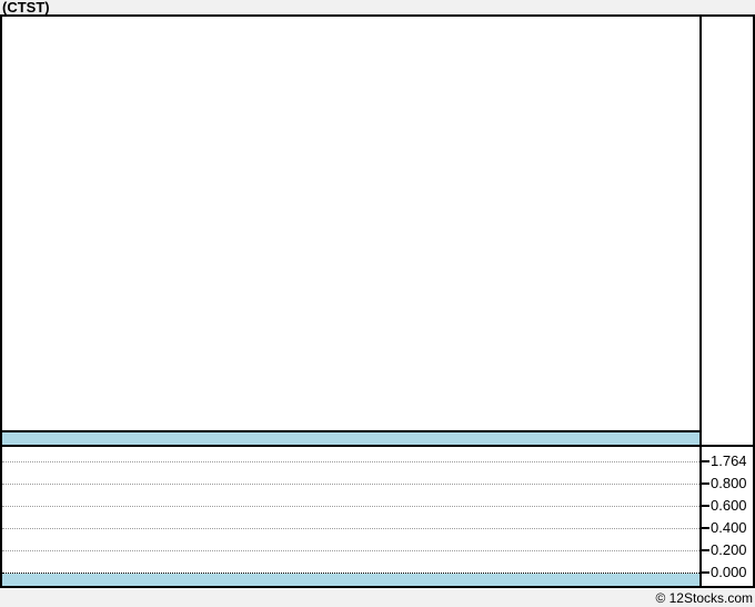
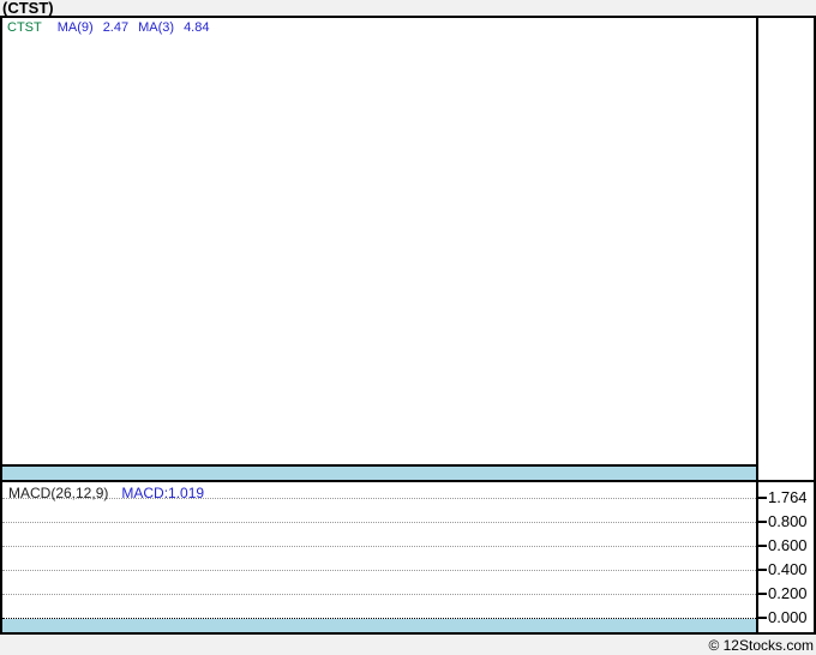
  (CTST)
+ CTST
+ MA(9)
+ 2.47
+ MA(3)
+ 4.84
+ MACD(26,12,9)
+ MACD:1.019
  1.764
  0.800
  0.600
  0.400
  0.200
  0.000
  © 12Stocks.com
